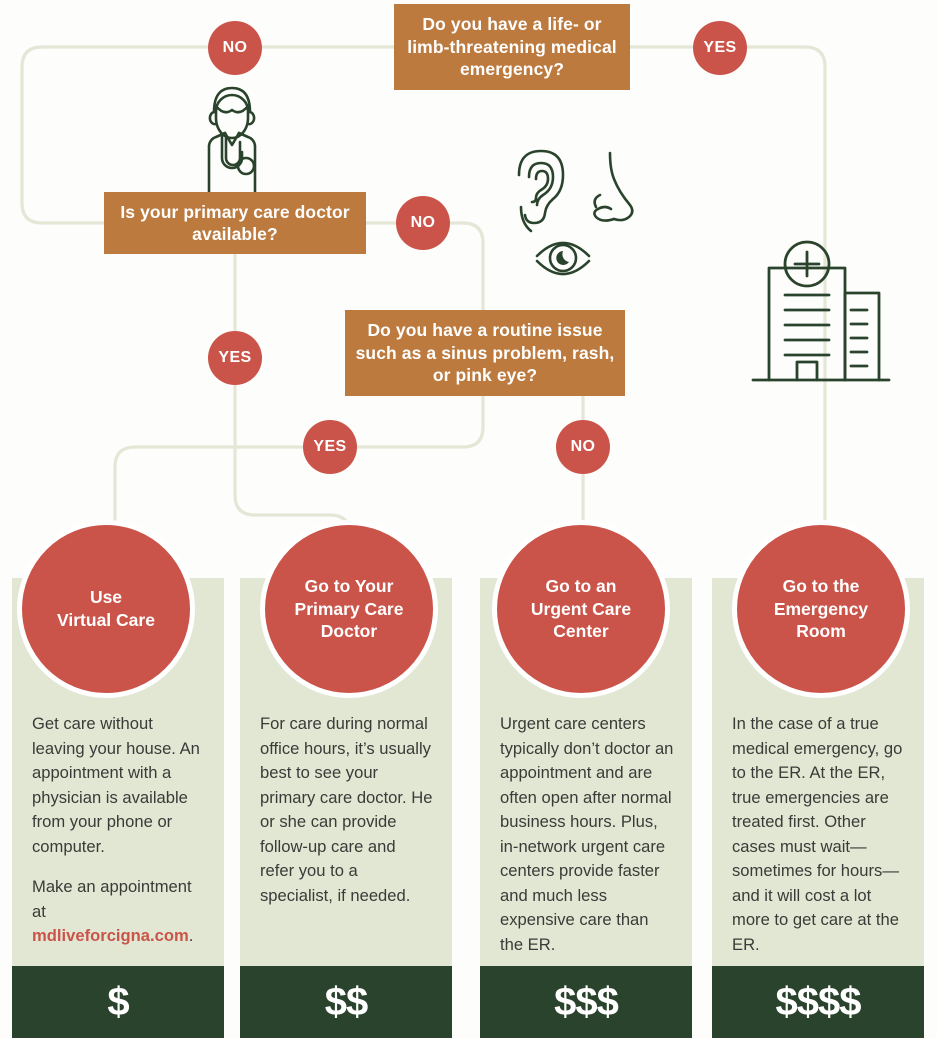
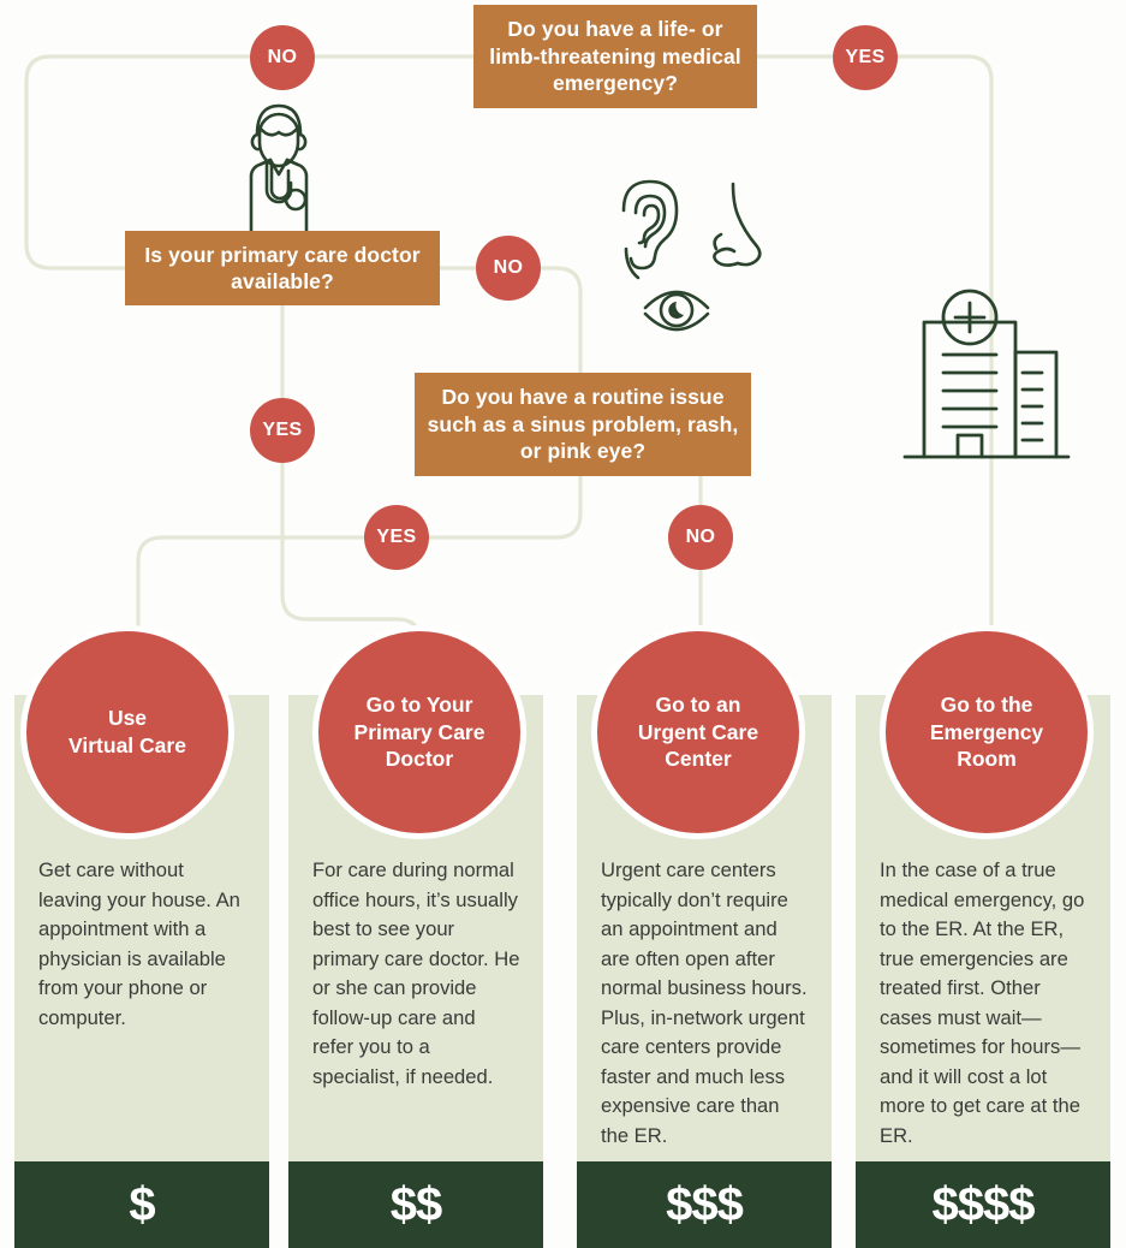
  Do you have a life- or limb-threatening medical emergency?
  Is your primary care doctor available?
  Do you have a routine issue such as a sinus problem, rash, or pink eye?
  NO
  YES
  NO
  YES
  YES
  NO
  Use
  Virtual Care
  Get care without leaving your house. An appointment with a physician is available from your phone or computer.
- Make an appointment at mdliveforcigna.com.
  $
  Go to Your
  Primary Care
  Doctor
  For care during normal office hours, it’s usually best to see your primary care doctor. He or she can provide follow-up care and refer you to a specialist, if needed.
  $$
  Go to an
  Urgent Care
  Center
- Urgent care centers typically don’t doctor an appointment and are often open after normal business hours. Plus, in-network urgent care centers provide faster and much less expensive care than the ER.
+ Urgent care centers typically don’t require an appointment and are often open after normal business hours. Plus, in-network urgent care centers provide faster and much less expensive care than the ER.
  $$$
  Go to the
  Emergency
  Room
  In the case of a true medical emergency, go to the ER. At the ER, true emergencies are treated first. Other cases must wait—sometimes for hours—and it will cost a lot more to get care at the ER.
  $$$$
